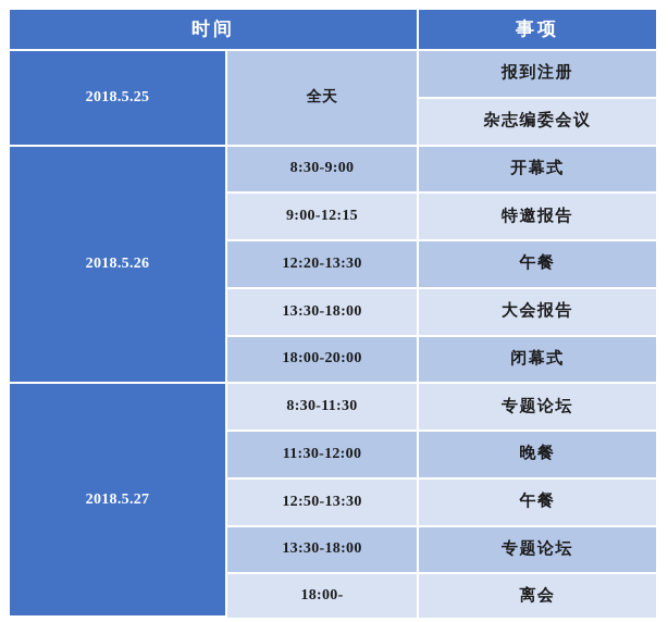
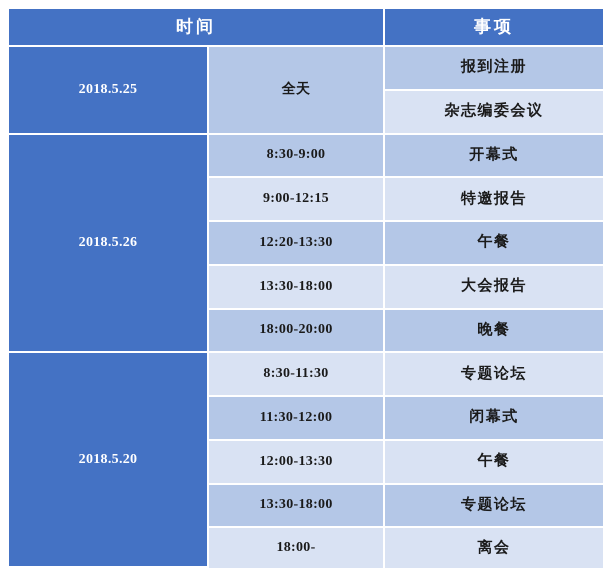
  时间	事项
  2018.5.25	全天	报到注册
  杂志编委会议
  2018.5.26	8:30-9:00	开幕式
  9:00-12:15	特邀报告
  12:20-13:30	午餐
  13:30-18:00	大会报告
- 18:00-20:00	闭幕式
+ 18:00-20:00	晚餐
- 2018.5.27	8:30-11:30	专题论坛
+ 2018.5.20	8:30-11:30	专题论坛
- 11:30-12:00	晚餐
+ 11:30-12:00	闭幕式
- 12:50-13:30	午餐
+ 12:00-13:30	午餐
  13:30-18:00	专题论坛
  18:00-	离会
